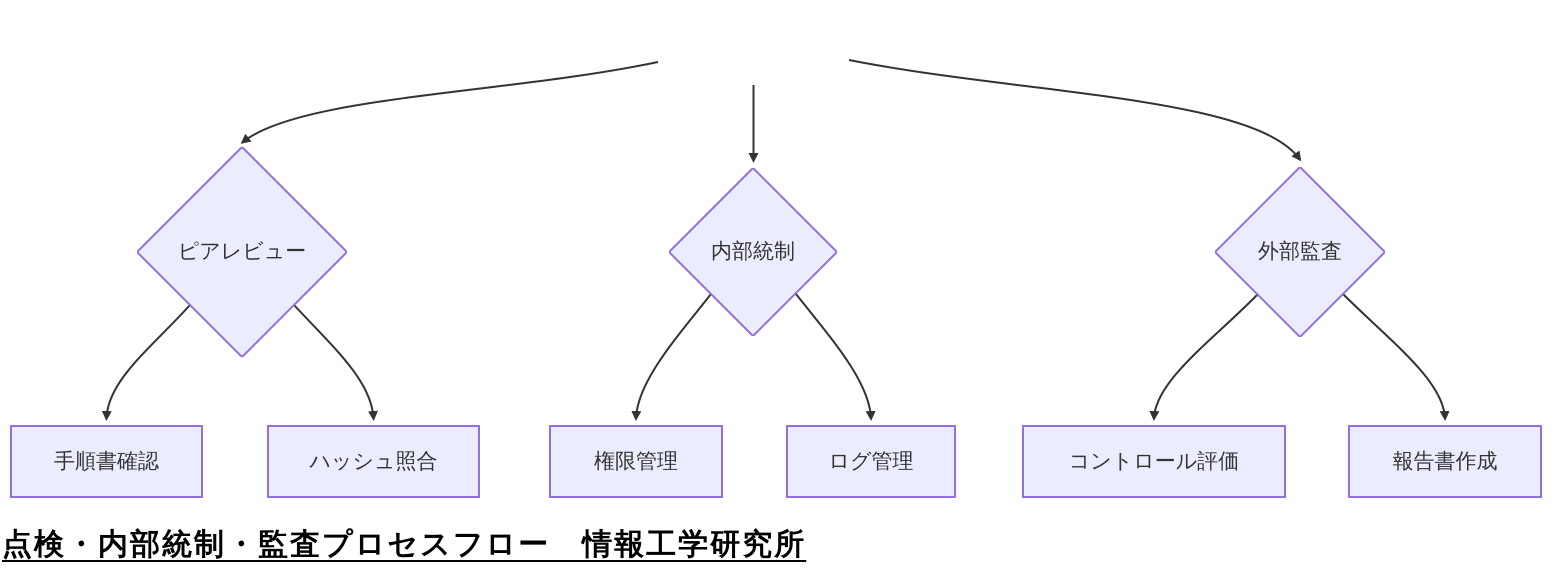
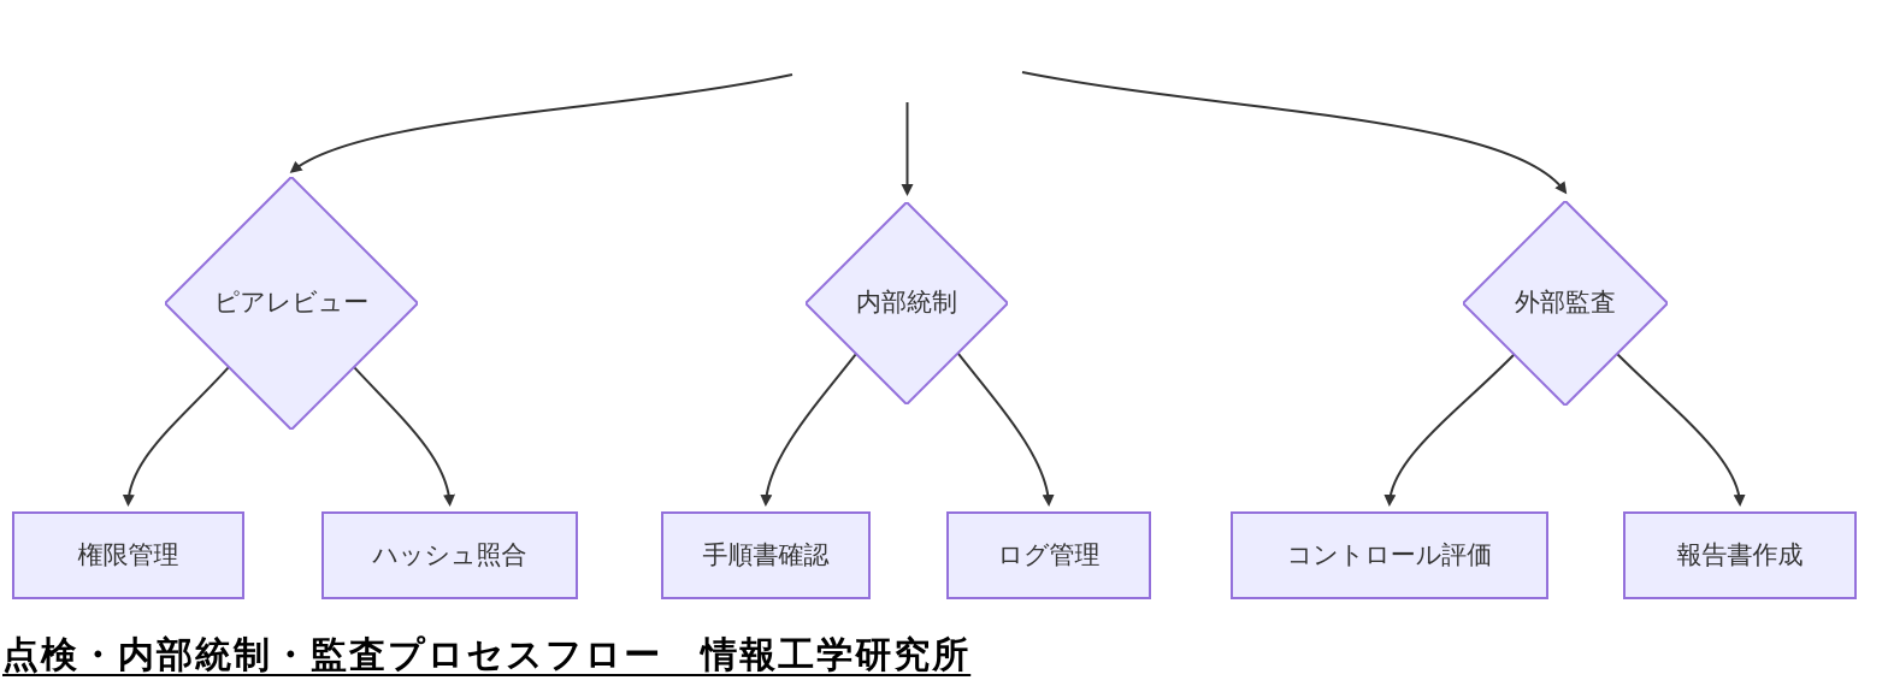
  ピアレビュー
  内部統制
  外部監査
- 手順書確認
+ 権限管理
  ハッシュ照合
- 権限管理
+ 手順書確認
  ログ管理
  コントロール評価
  報告書作成
  点検・内部統制・監査プロセスフロー 情報工学研究所
